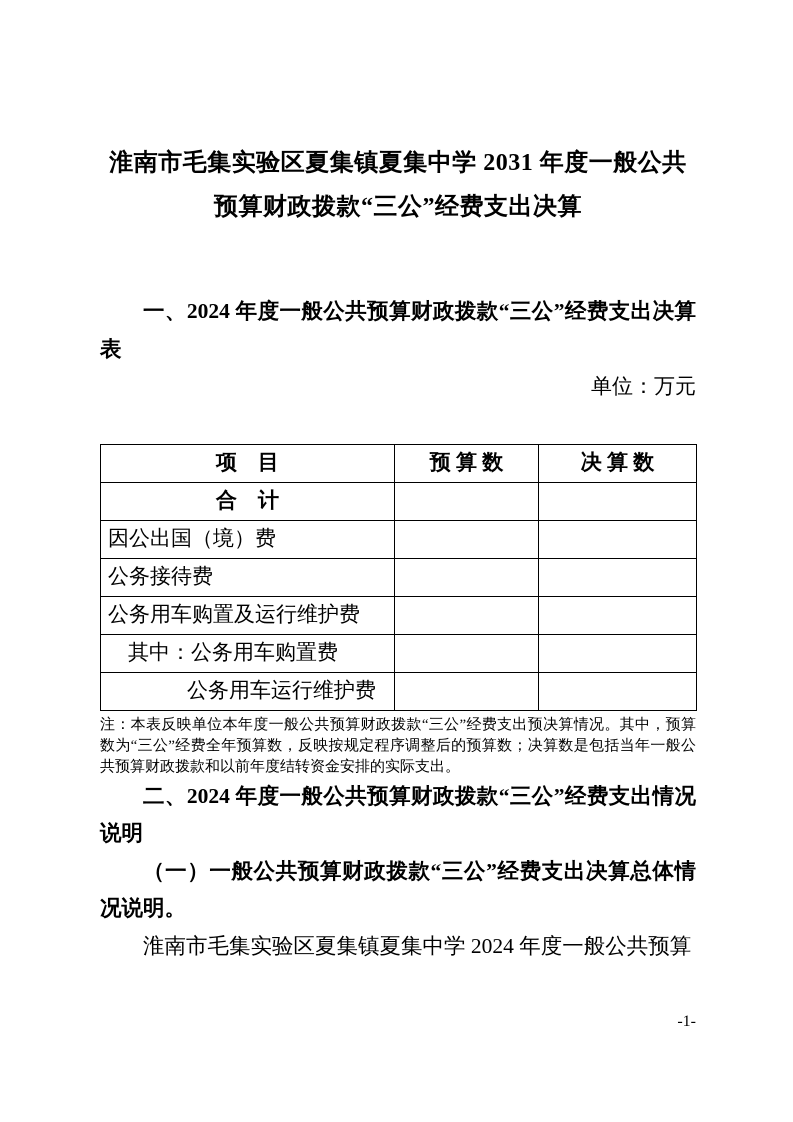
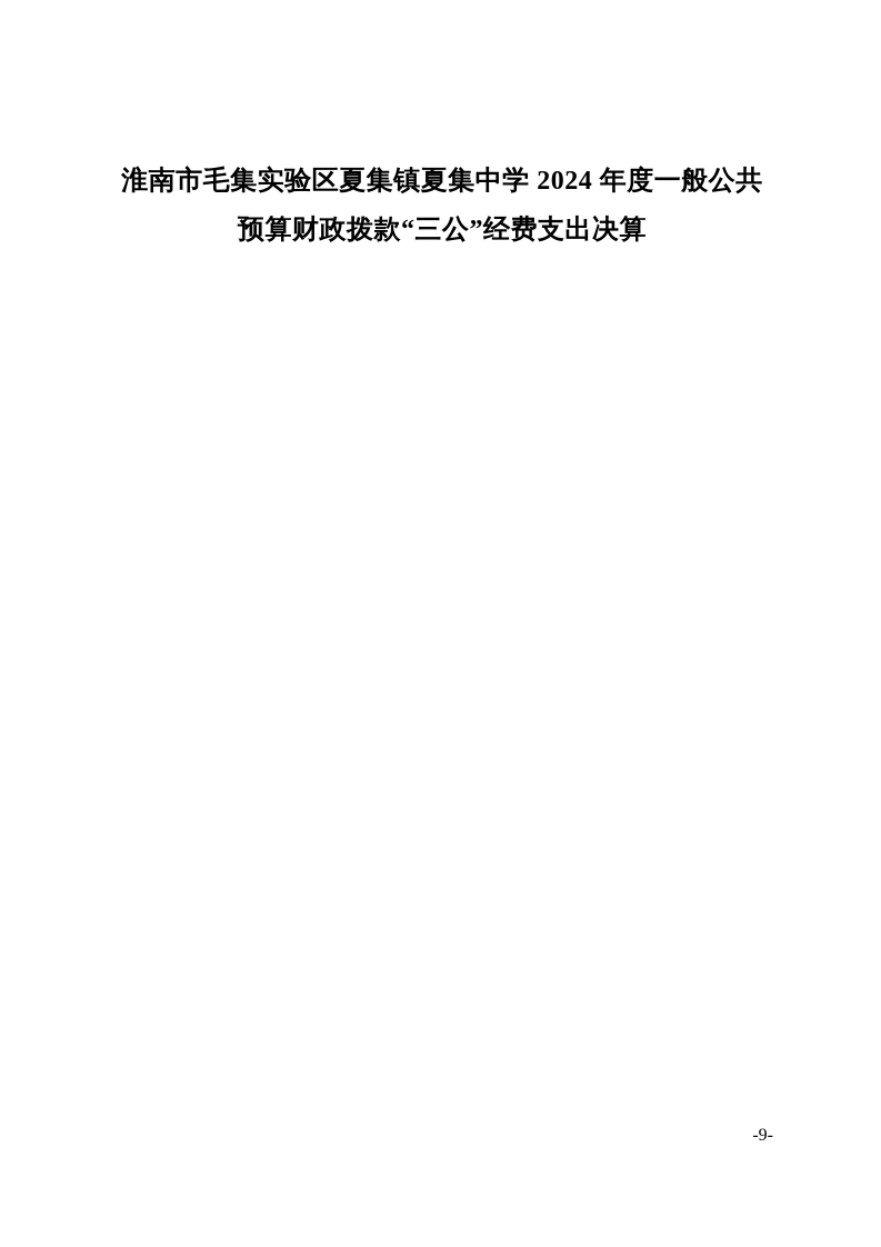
- 淮南市毛集实验区夏集镇夏集中学 2031 年度一般公共预算财政拨款“三公”经费支出决算
+ 淮南市毛集实验区夏集镇夏集中学 2024 年度一般公共预算财政拨款“三公”经费支出决算
- 一、2024 年度一般公共预算财政拨款“三公”经费支出决算表
- 单位：万元
- 项 目	预 算 数	决 算 数
- 合 计
- 因公出国（境）费
- 公务接待费
- 公务用车购置及运行维护费
- 其中：公务用车购置费
- 公务用车运行维护费
- 注：本表反映单位本年度一般公共预算财政拨款“三公”经费支出预决算情况。其中，预算数为“三公”经费全年预算数，反映按规定程序调整后的预算数；决算数是包括当年一般公共预算财政拨款和以前年度结转资金安排的实际支出。
- 二、2024 年度一般公共预算财政拨款“三公”经费支出情况说明
- （一）一般公共预算财政拨款“三公”经费支出决算总体情况说明。
- 淮南市毛集实验区夏集镇夏集中学 2024 年度一般公共预算
- -1-
+ -9-
